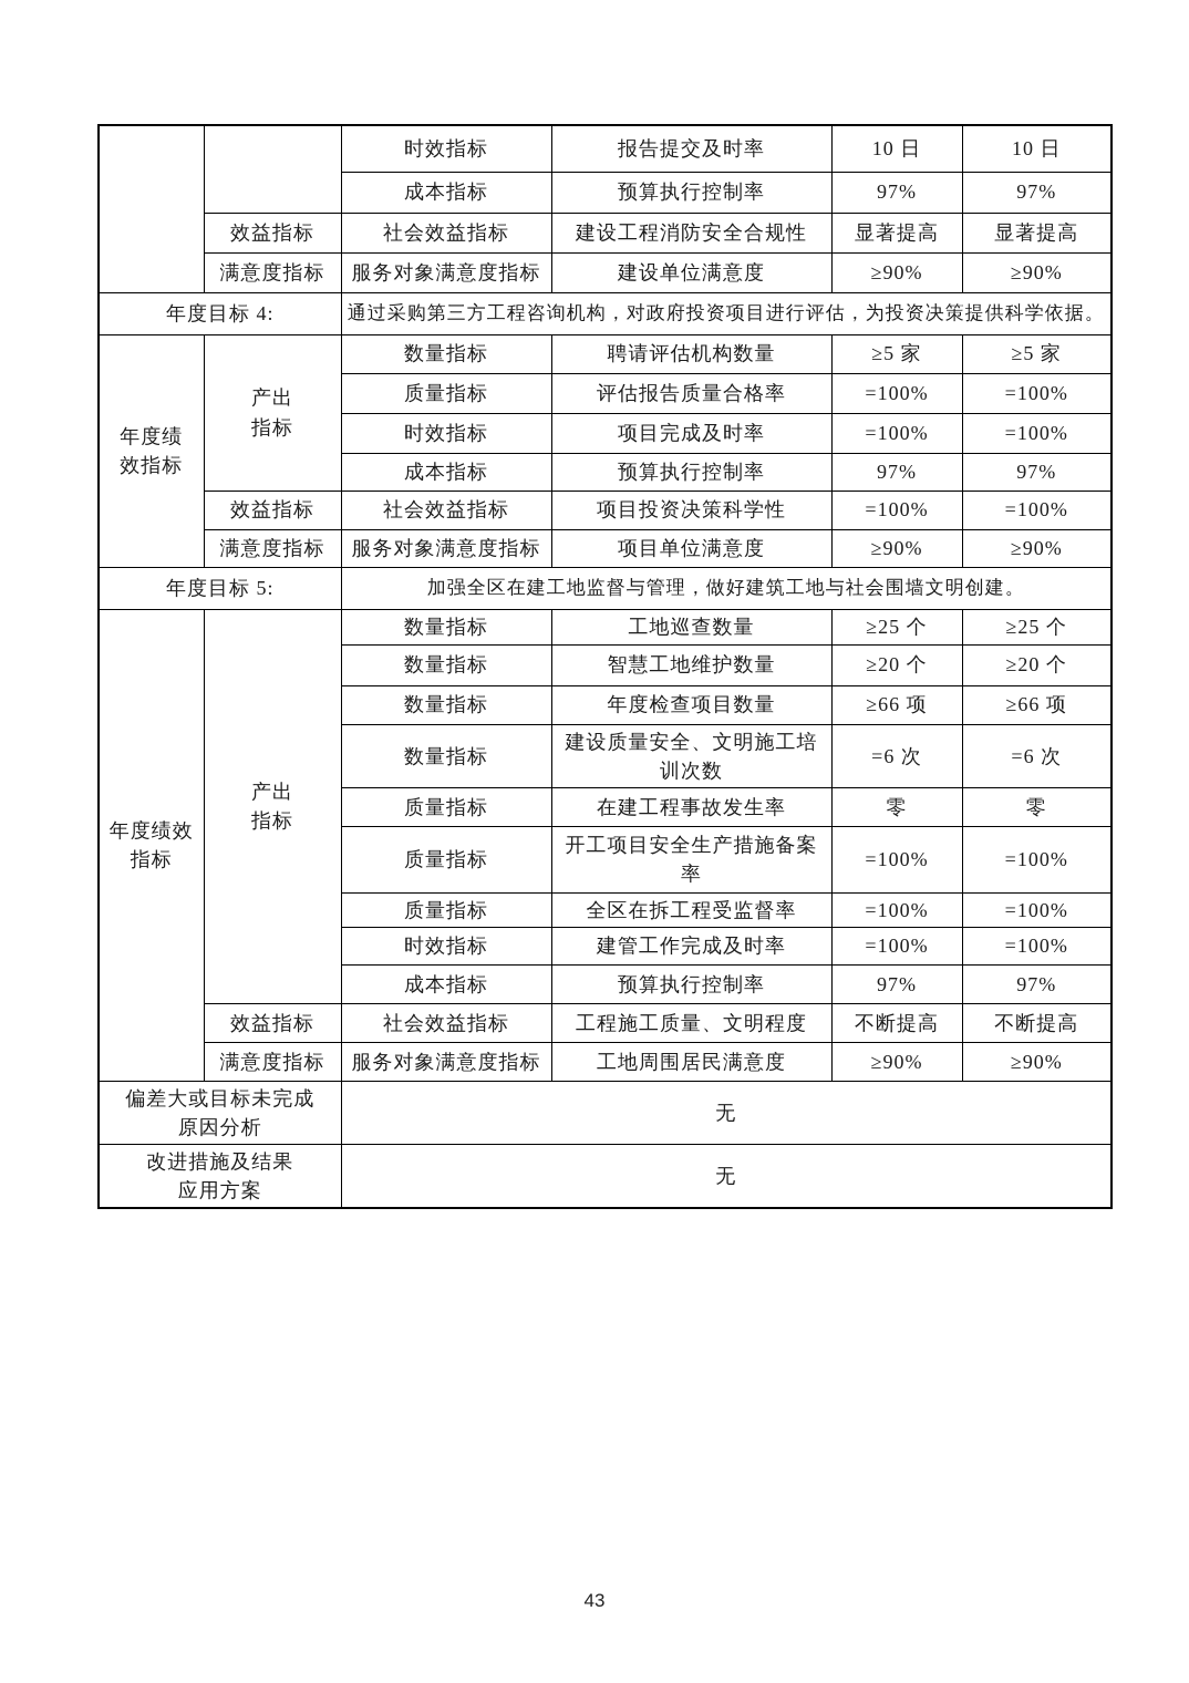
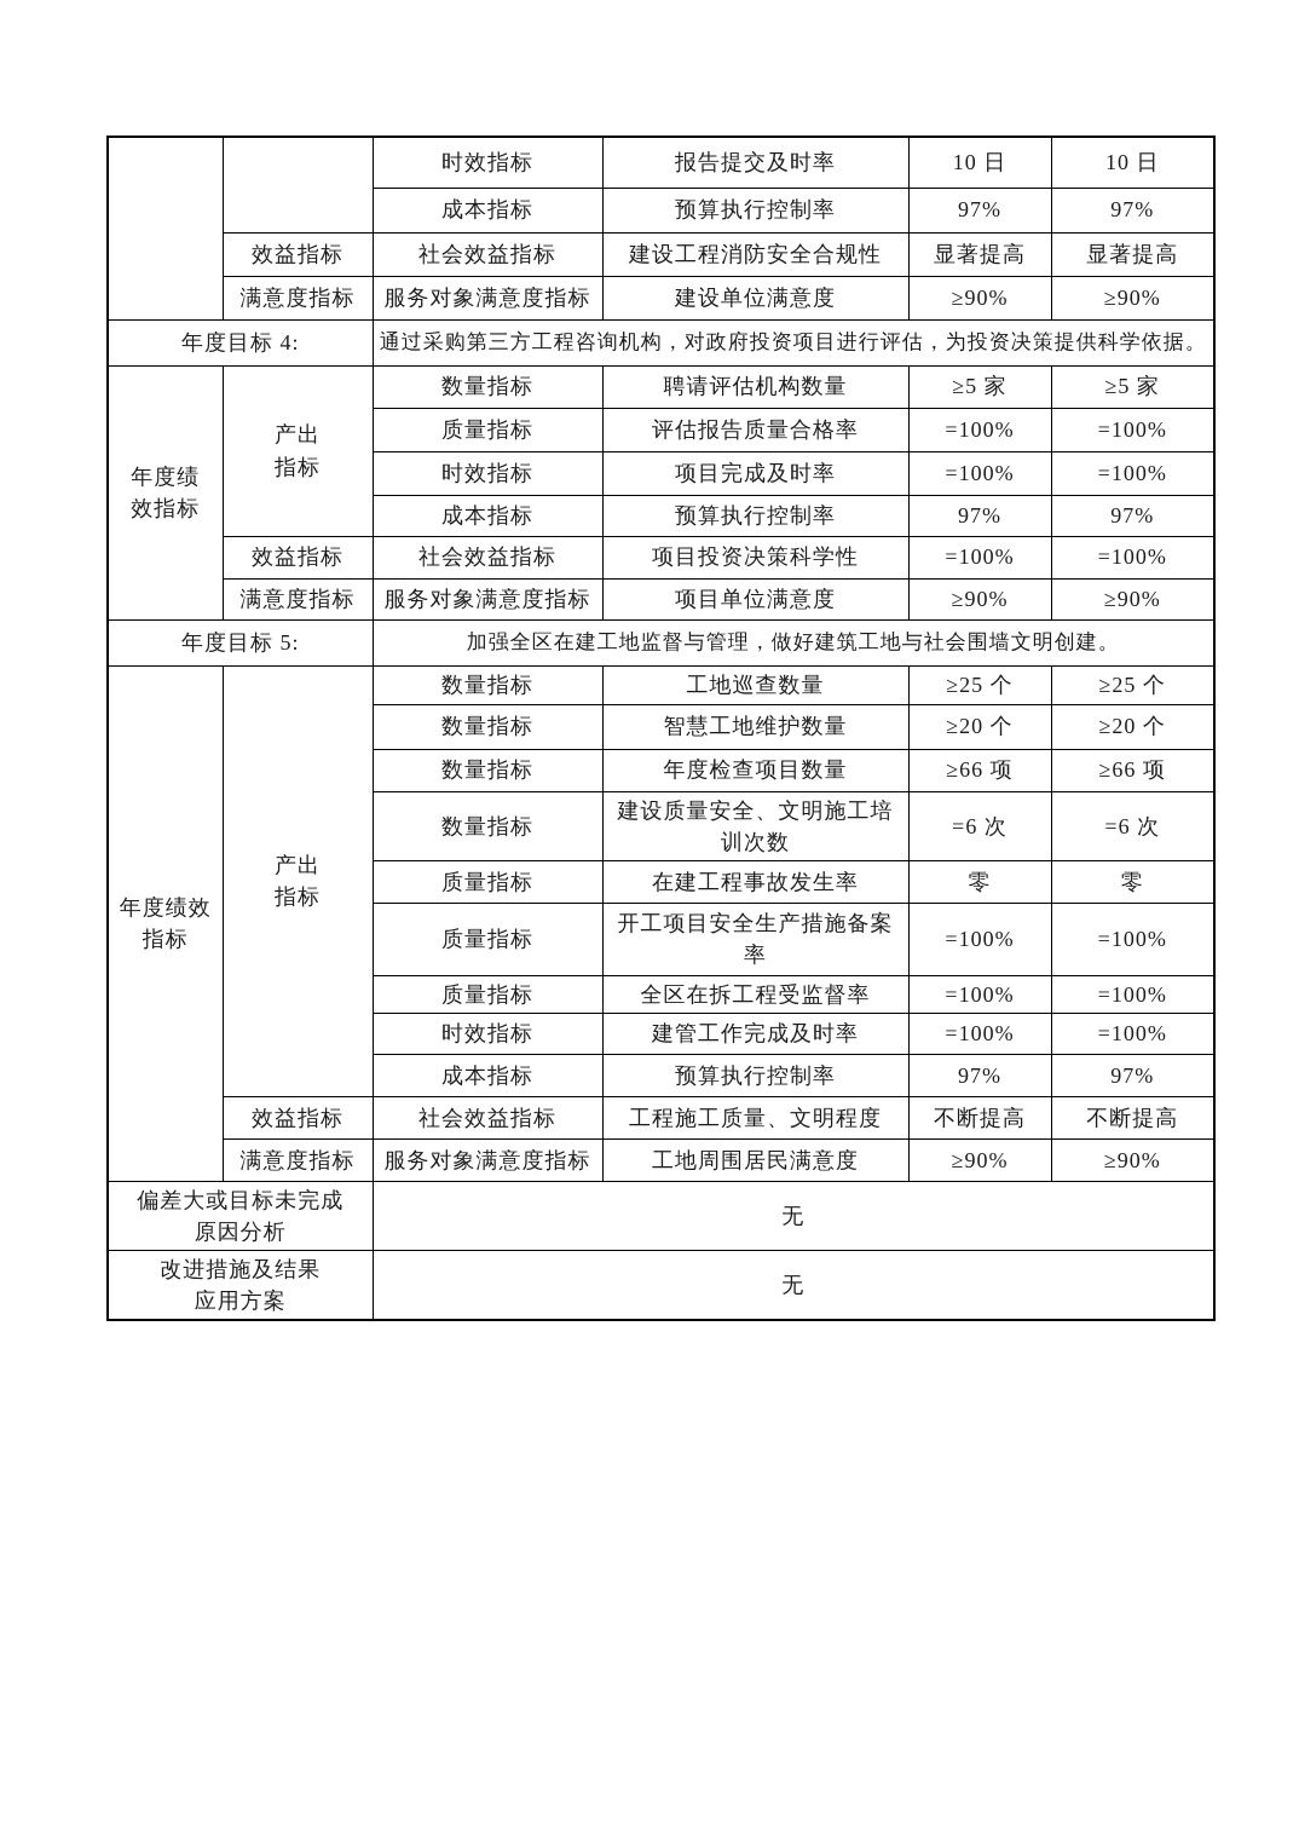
  		时效指标	报告提交及时率	10 日	10 日
  成本指标	预算执行控制率	97%	97%
  效益指标	社会效益指标	建设工程消防安全合规性	显著提高	显著提高
  满意度指标	服务对象满意度指标	建设单位满意度	≥90%	≥90%
  年度目标 4:	通过采购第三方工程咨询机构，对政府投资项目进行评估，为投资决策提供科学依据。
  年度绩 效指标	产出 指标	数量指标	聘请评估机构数量	≥5 家	≥5 家
  质量指标	评估报告质量合格率	=100%	=100%
  时效指标	项目完成及时率	=100%	=100%
  成本指标	预算执行控制率	97%	97%
  效益指标	社会效益指标	项目投资决策科学性	=100%	=100%
  满意度指标	服务对象满意度指标	项目单位满意度	≥90%	≥90%
  年度目标 5:	加强全区在建工地监督与管理，做好建筑工地与社会围墙文明创建。
  年度绩效 指标	产出 指标	数量指标	工地巡查数量	≥25 个	≥25 个
  数量指标	智慧工地维护数量	≥20 个	≥20 个
  数量指标	年度检查项目数量	≥66 项	≥66 项
  数量指标	建设质量安全、文明施工培训次数	=6 次	=6 次
  质量指标	在建工程事故发生率	零	零
  质量指标	开工项目安全生产措施备案率	=100%	=100%
  质量指标	全区在拆工程受监督率	=100%	=100%
  时效指标	建管工作完成及时率	=100%	=100%
  成本指标	预算执行控制率	97%	97%
  效益指标	社会效益指标	工程施工质量、文明程度	不断提高	不断提高
  满意度指标	服务对象满意度指标	工地周围居民满意度	≥90%	≥90%
  偏差大或目标未完成 原因分析	无
  改进措施及结果 应用方案	无
- 43
